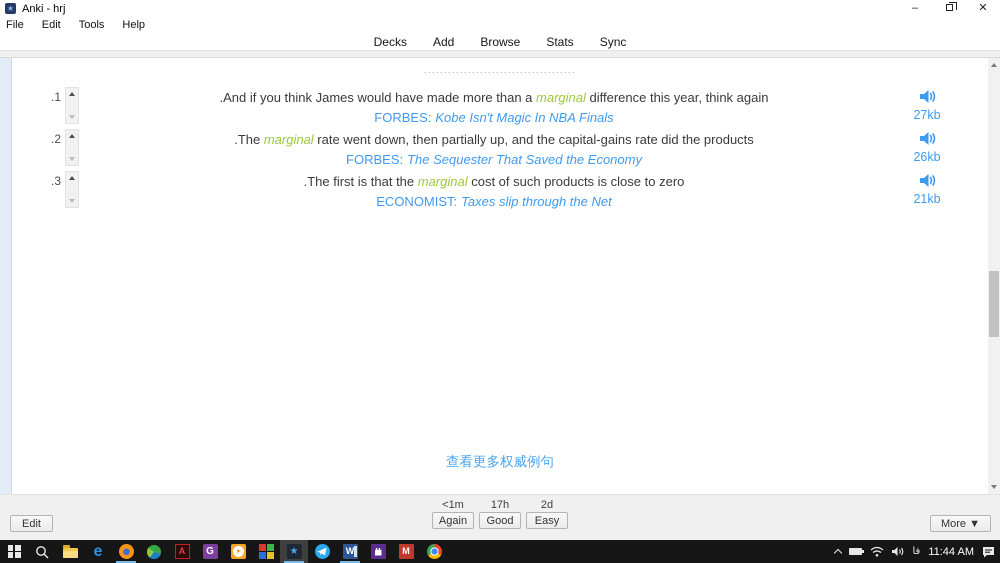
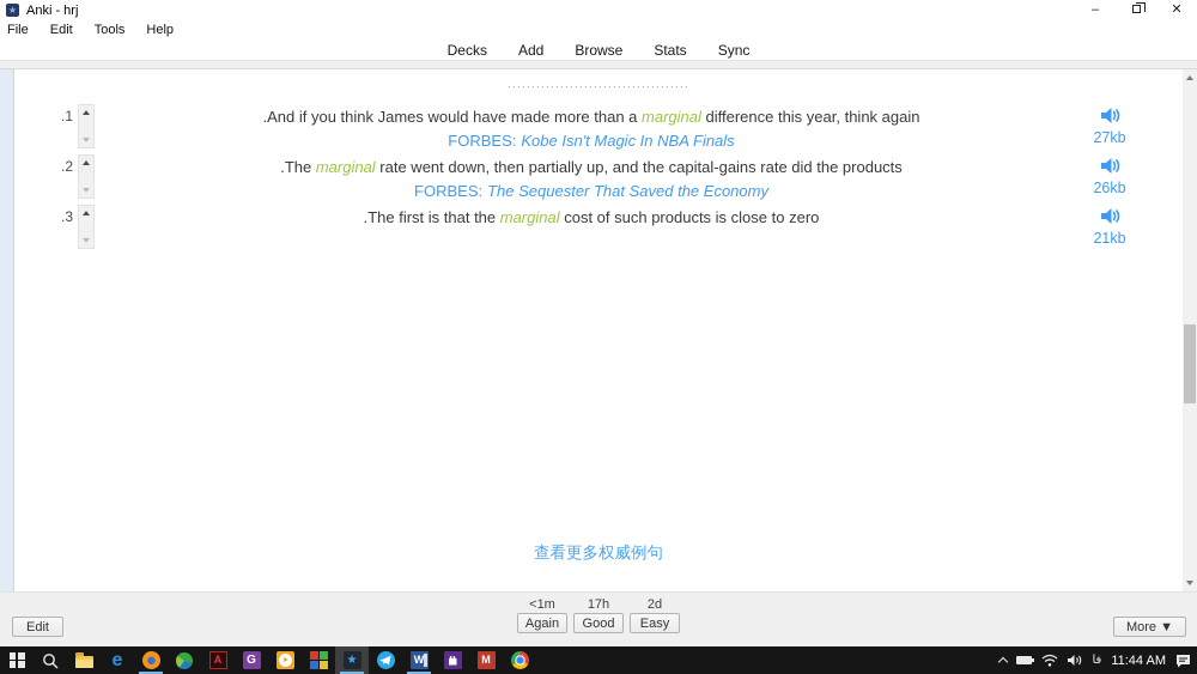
  ★
  Anki - hrj
  –
  ✕
  File
  Edit
  Tools
  Help
  Decks
  Add
  Browse
  Stats
  Sync
  ......................................
  .1
  .And if you think James would have made more than a marginal difference this year, think again
  FORBES: Kobe Isn't Magic In NBA Finals
  27kb
  .2
  .The marginal rate went down, then partially up, and the capital-gains rate did the products
  FORBES: The Sequester That Saved the Economy
  26kb
  .3
  .The first is that the marginal cost of such products is close to zero
- ECONOMIST: Taxes slip through the Net
  21kb
  查看更多权威例句
  Edit
  <1m
  17h
  2d
  Again
  Good
  Easy
  More ▼
  e
  A
  G
  ★
  W
  M
  فا
  11:44 AM
